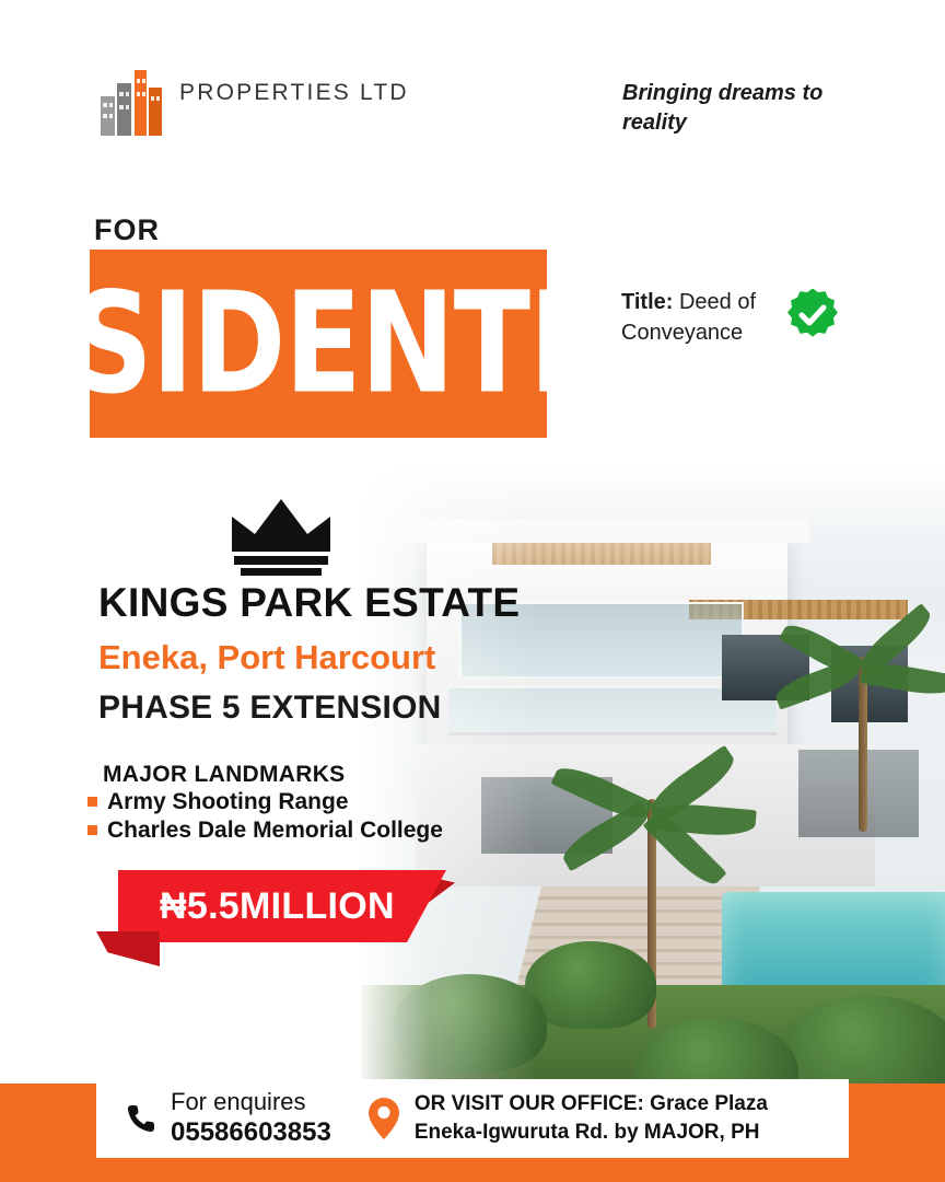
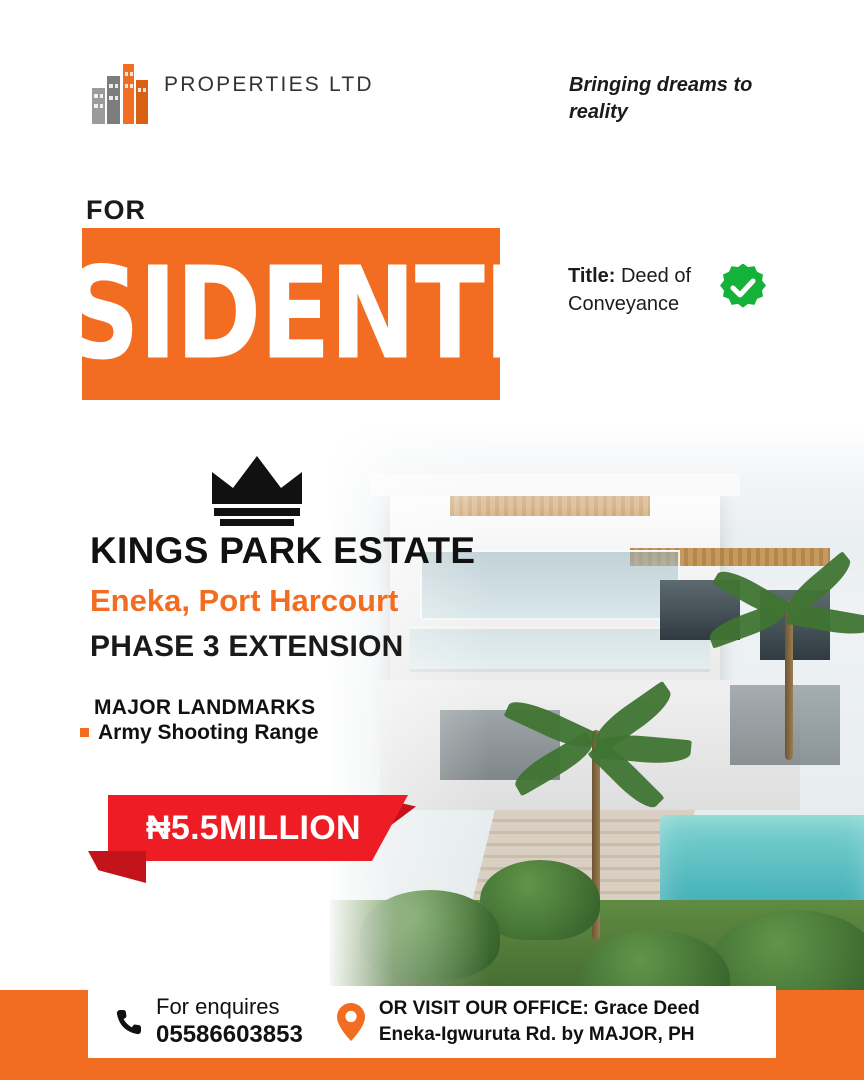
  PROPERTIES LTD
  Bringing dreams to reality
  FOR
  ESIDENTIAL
  Title: Deed of Conveyance
  KINGS PARK ESTATE
  Eneka, Port Harcourt
- PHASE 5 EXTENSION
+ PHASE 3 EXTENSION
  MAJOR LANDMARKS
  Army Shooting Range
- Charles Dale Memorial College
  ₦5.5MILLION
  For enquires
  05586603853
- OR VISIT OUR OFFICE: Grace Plaza
+ OR VISIT OUR OFFICE: Grace Deed
  Eneka-Igwuruta Rd. by MAJOR, PH
